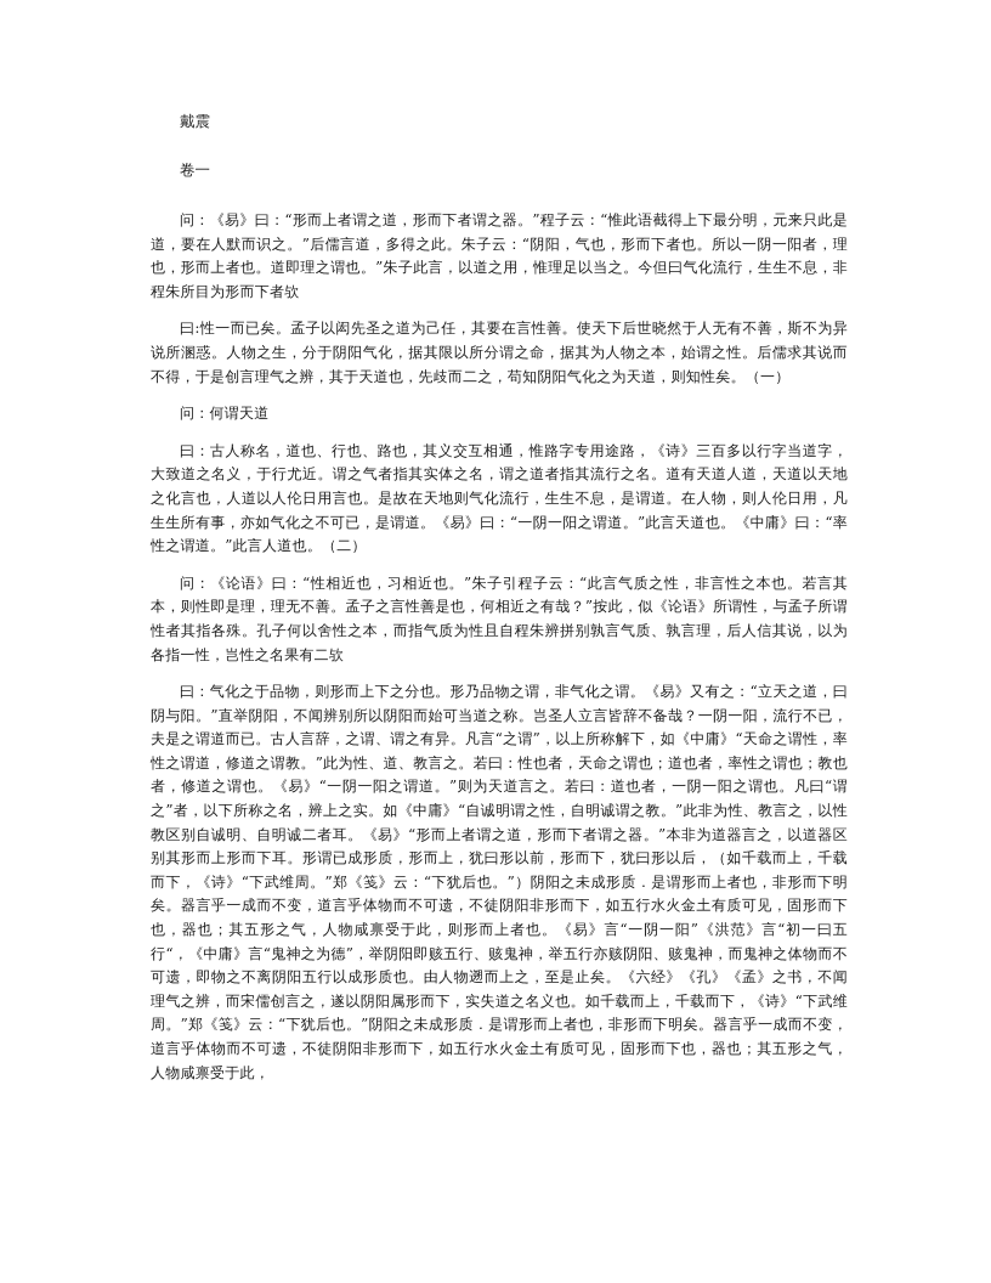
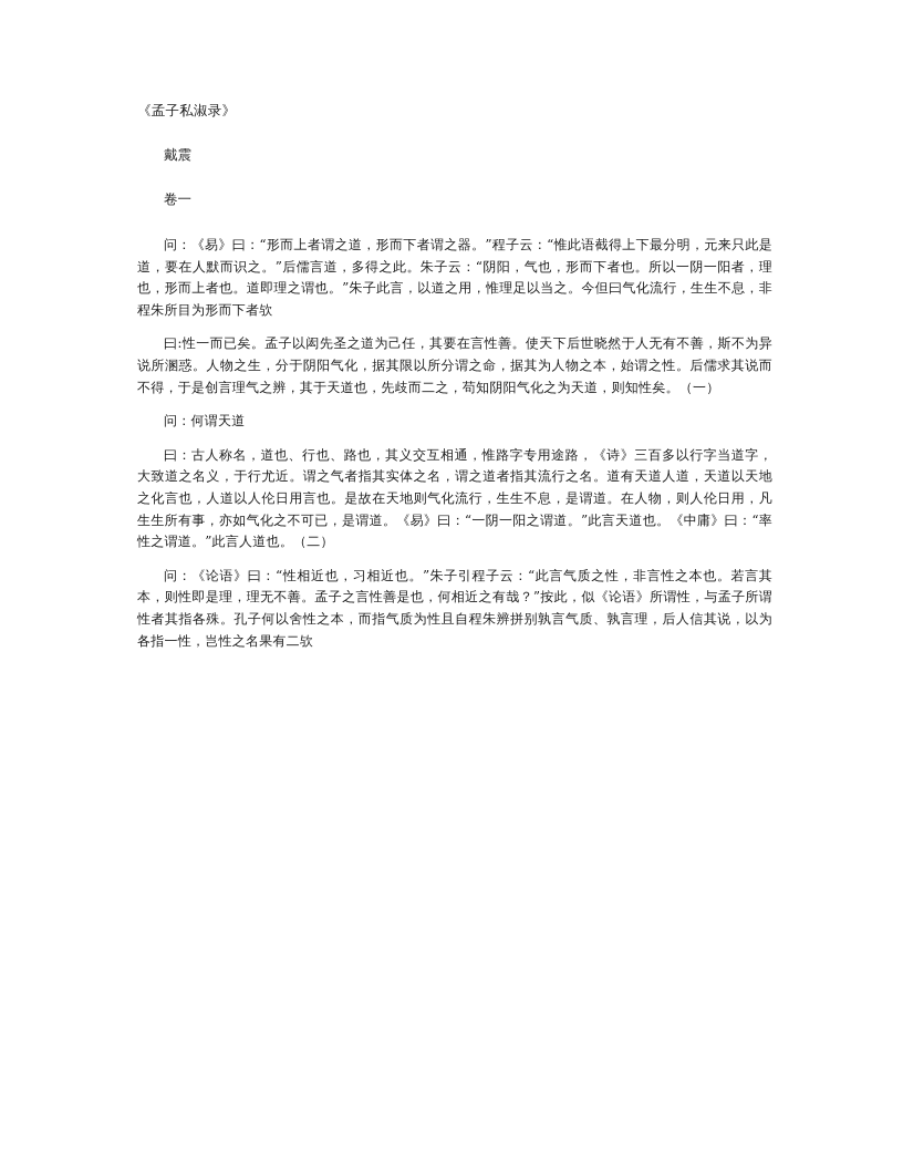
+ 《孟子私淑录》
  戴震
  卷一
  问：《易》曰：“形而上者谓之道，形而下者谓之器。”程子云：“惟此语截得上下最分明，元来只此是道，要在人默而识之。”后儒言道，多得之此。朱子云：“阴阳，气也，形而下者也。所以一阴一阳者，理也，形而上者也。道即理之谓也。”朱子此言，以道之用，惟理足以当之。今但曰气化流行，生生不息，非程朱所目为形而下者欤
  曰:性一而已矣。孟子以闳先圣之道为己任，其要在言性善。使天下后世晓然于人无有不善，斯不为异说所溷惑。人物之生，分于阴阳气化，据其限以所分谓之命，据其为人物之本，始谓之性。后儒求其说而不得，于是创言理气之辨，其于天道也，先歧而二之，苟知阴阳气化之为天道，则知性矣。（一）
  问：何谓天道
  曰：古人称名，道也、行也、路也，其义交互相通，惟路字专用途路，《诗》三百多以行字当道字，大致道之名义，于行尤近。谓之气者指其实体之名，谓之道者指其流行之名。道有天道人道，天道以天地之化言也，人道以人伦日用言也。是故在天地则气化流行，生生不息，是谓道。在人物，则人伦日用，凡生生所有事，亦如气化之不可已，是谓道。《易》曰：“一阴一阳之谓道。”此言天道也。《中庸》曰：“率性之谓道。”此言人道也。（二）
  问：《论语》曰：“性相近也，习相近也。”朱子引程子云：“此言气质之性，非言性之本也。若言其本，则性即是理，理无不善。孟子之言性善是也，何相近之有哉？”按此，似《论语》所谓性，与孟子所谓性者其指各殊。孔子何以舍性之本，而指气质为性且自程朱辨拼别孰言气质、孰言理，后人信其说，以为各指一性，岂性之名果有二欤
- 曰：气化之于品物，则形而上下之分也。形乃品物之谓，非气化之谓。《易》又有之：“立天之道，曰阴与阳。”直举阴阳，不闻辨别所以阴阳而始可当道之称。岂圣人立言皆辞不备哉？一阴一阳，流行不已，夫是之谓道而已。古人言辞，之谓、谓之有异。凡言“之谓”，以上所称解下，如《中庸》“天命之谓性，率性之谓道，修道之谓教。”此为性、道、教言之。若曰：性也者，天命之谓也；道也者，率性之谓也；教也者，修道之谓也。《易》“一阴一阳之谓道。”则为天道言之。若曰：道也者，一阴一阳之谓也。凡曰“谓之”者，以下所称之名，辨上之实。如《中庸》“自诚明谓之性，自明诚谓之教。”此非为性、教言之，以性教区别自诚明、自明诚二者耳。《易》“形而上者谓之道，形而下者谓之器。”本非为道器言之，以道器区别其形而上形而下耳。形谓已成形质，形而上，犹曰形以前，形而下，犹曰形以后，（如千载而上，千载而下，《诗》“下武维周。”郑《笺》云：“下犹后也。”）阴阳之未成形质．是谓形而上者也，非形而下明矣。器言乎一成而不变，道言乎体物而不可遗，不徒阴阳非形而下，如五行水火金土有质可见，固形而下也，器也；其五形之气，人物咸禀受于此，则形而上者也。《易》言“一阴一阳”《洪范》言“初一曰五行“，《中庸》言“鬼神之为德”，举阴阳即赅五行、赅鬼神，举五行亦赅阴阳、赅鬼神，而鬼神之体物而不可遗，即物之不离阴阳五行以成形质也。由人物遡而上之，至是止矣。《六经》《孔》《孟》之书，不闻理气之辨，而宋儒创言之，遂以阴阳属形而下，实失道之名义也。如千载而上，千载而下，《诗》“下武维周。”郑《笺》云：“下犹后也。”阴阳之未成形质．是谓形而上者也，非形而下明矣。器言乎一成而不变，道言乎体物而不可遗，不徒阴阳非形而下，如五行水火金土有质可见，固形而下也，器也；其五形之气，人物咸禀受于此，
